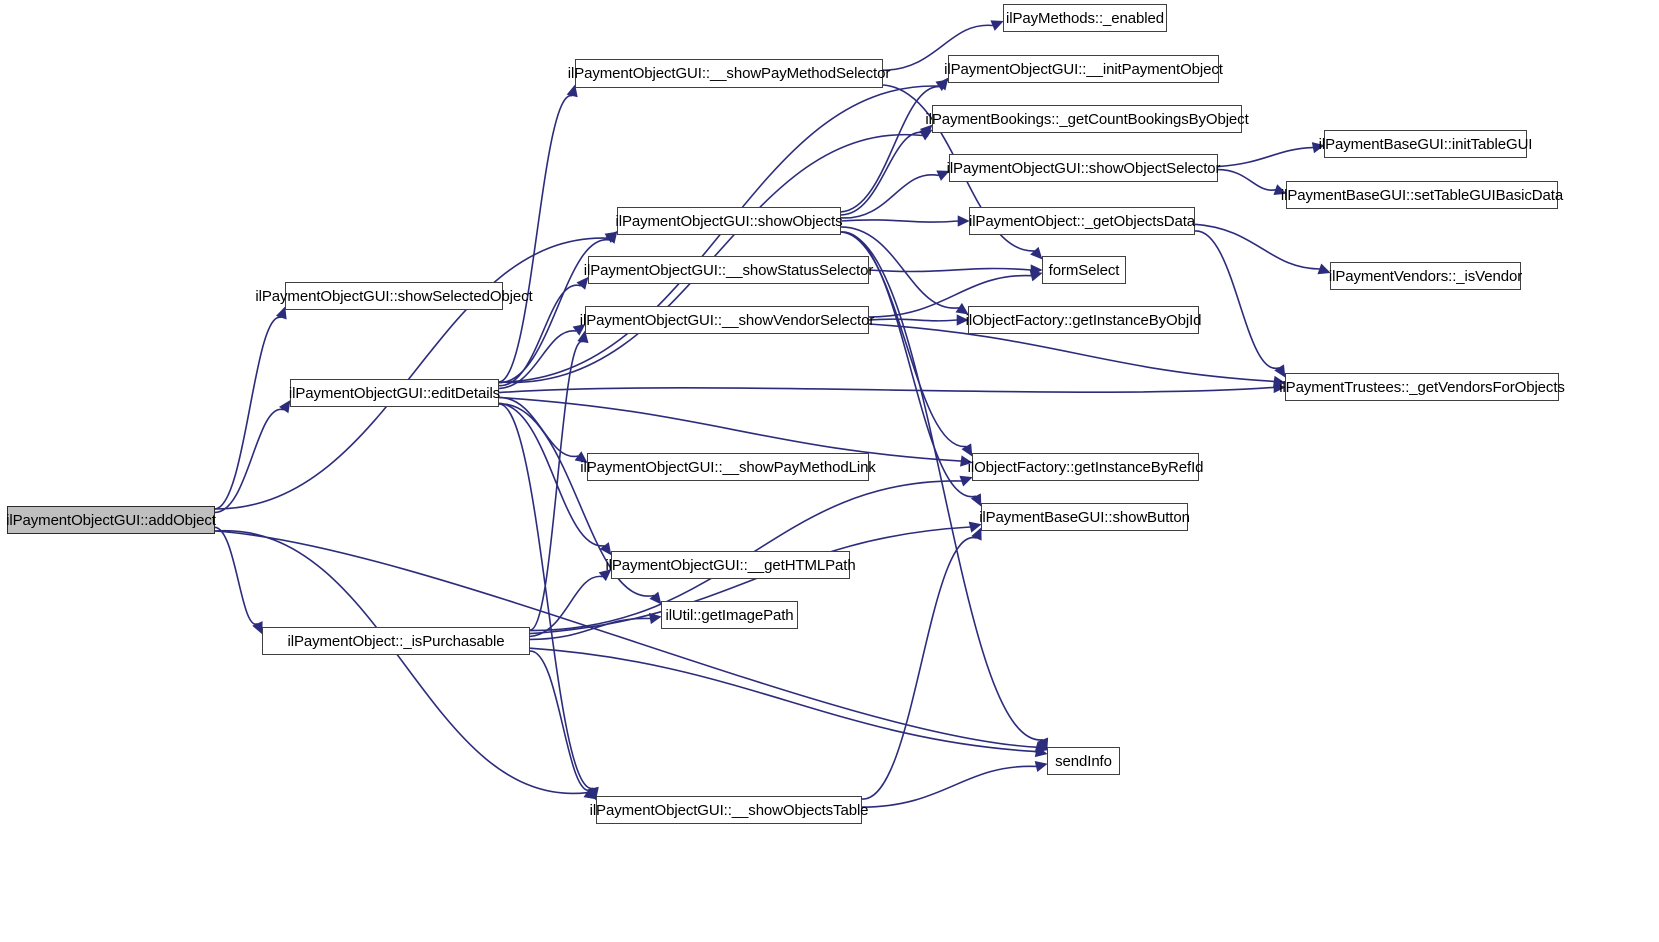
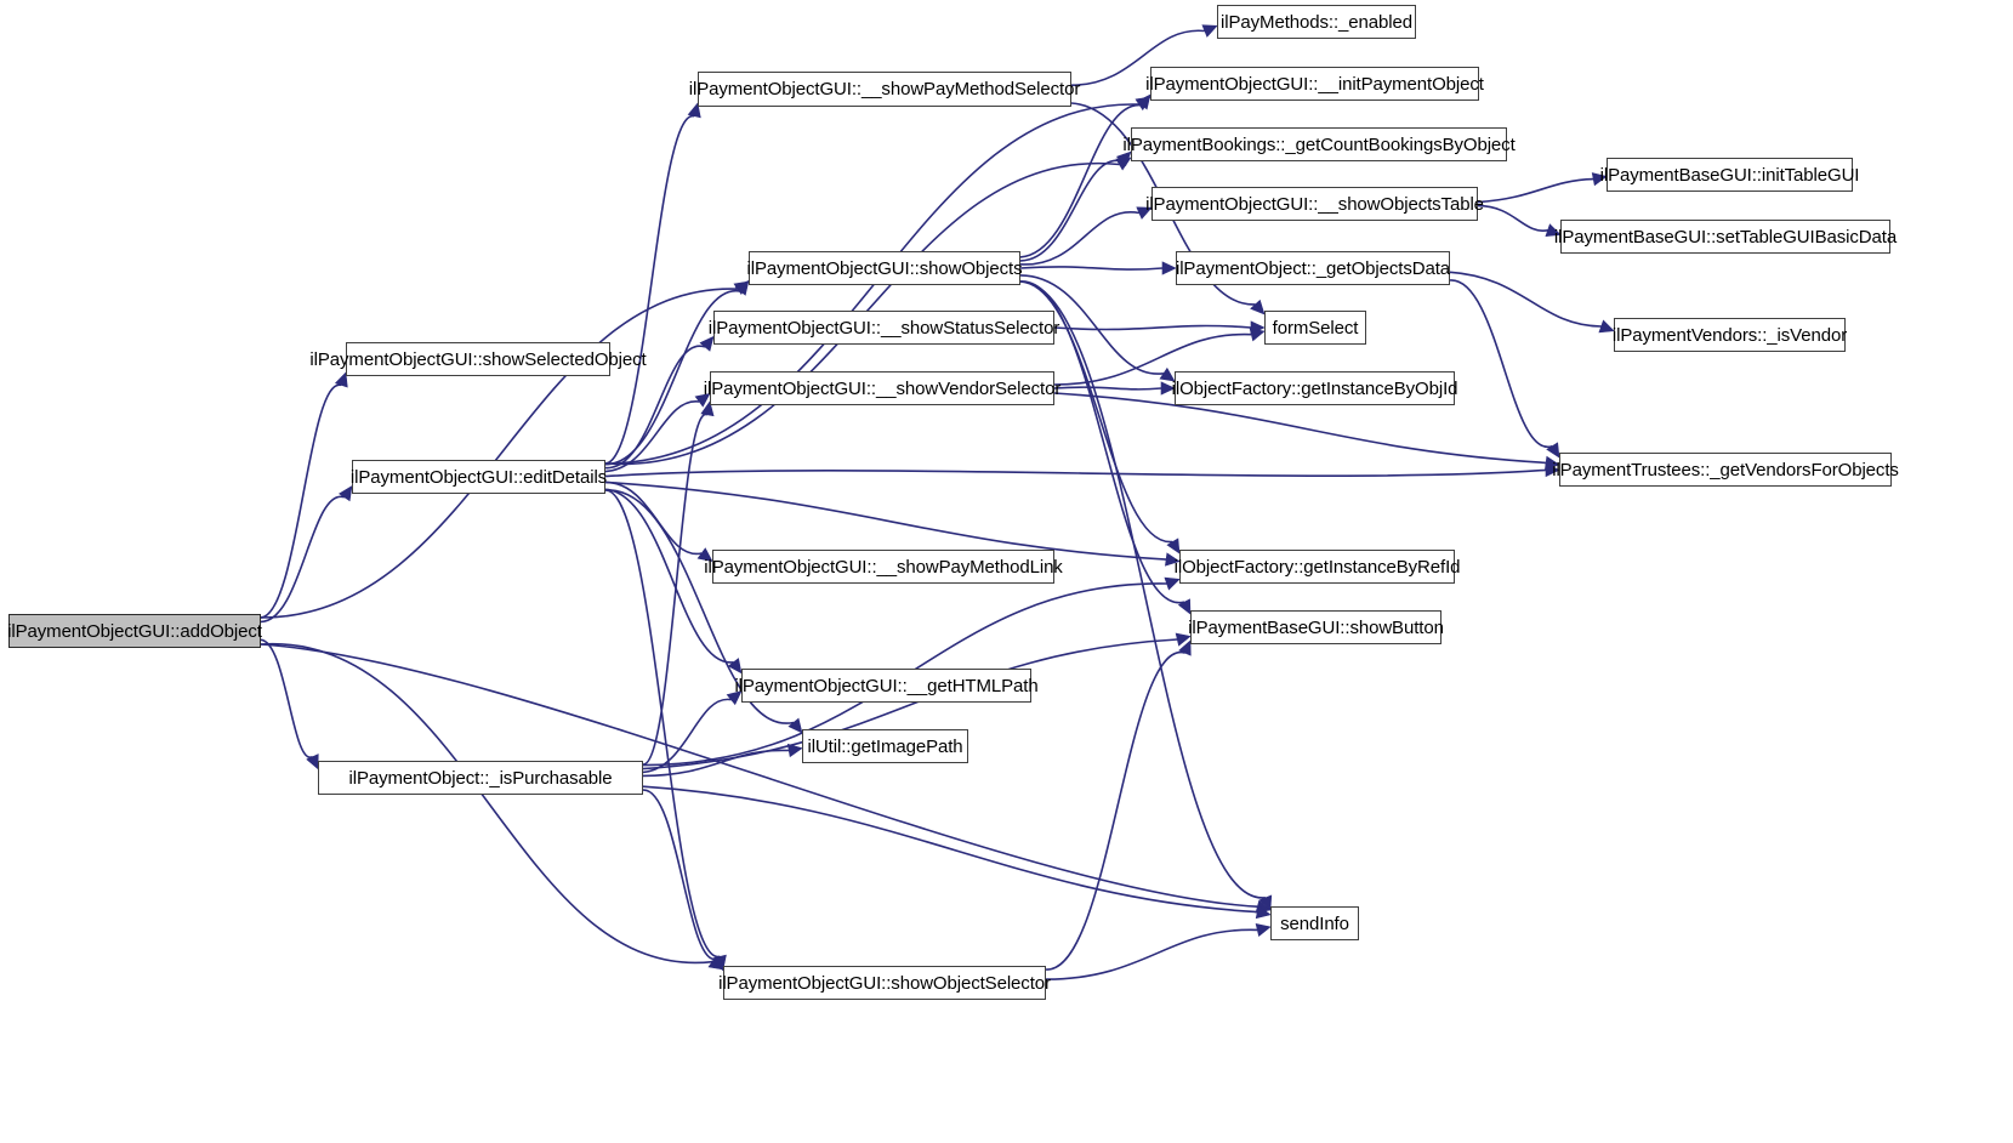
  ilPaymentObjectGUI::addObject
  ilPaymentObjectGUI::showSelectedObject
  ilPaymentObjectGUI::editDetails
  ilPaymentObject::_isPurchasable
  ilPaymentObjectGUI::__showPayMethodSelector
  ilPaymentObjectGUI::showObjects
  ilPaymentObjectGUI::__showStatusSelector
  ilPaymentObjectGUI::__showVendorSelector
  ilPaymentObjectGUI::__showPayMethodLink
  ilPaymentObjectGUI::__getHTMLPath
  ilUtil::getImagePath
- ilPaymentObjectGUI::__showObjectsTable
+ ilPaymentObjectGUI::showObjectSelector
  ilPayMethods::_enabled
  ilPaymentObjectGUI::__initPaymentObject
  ilPaymentBookings::_getCountBookingsByObject
- ilPaymentObjectGUI::showObjectSelector
+ ilPaymentObjectGUI::__showObjectsTable
  ilPaymentObject::_getObjectsData
  formSelect
  ilObjectFactory::getInstanceByObjId
  ilObjectFactory::getInstanceByRefId
  ilPaymentBaseGUI::showButton
  sendInfo
  ilPaymentBaseGUI::initTableGUI
  ilPaymentBaseGUI::setTableGUIBasicData
  ilPaymentVendors::_isVendor
  ilPaymentTrustees::_getVendorsForObjects
